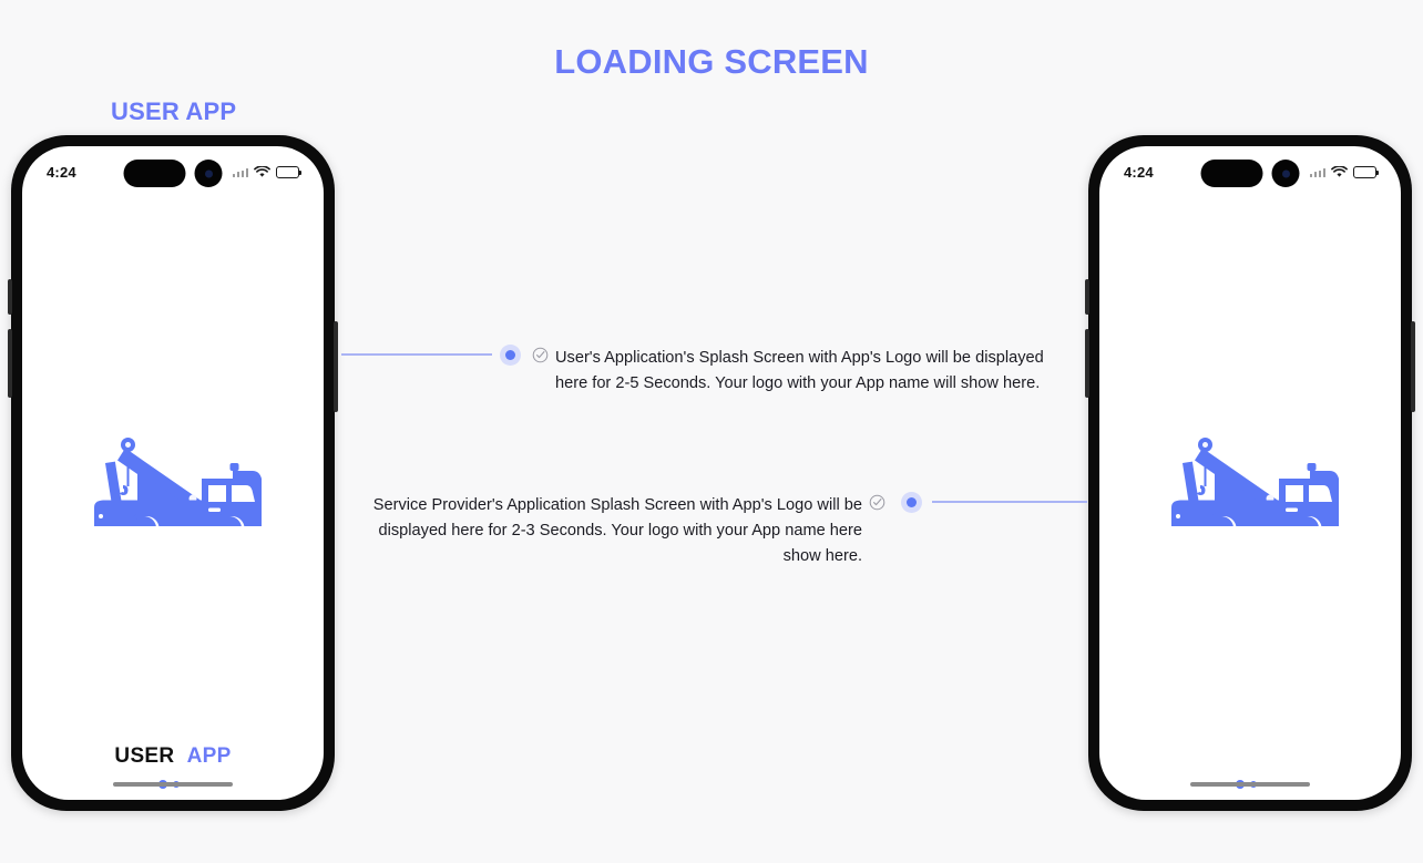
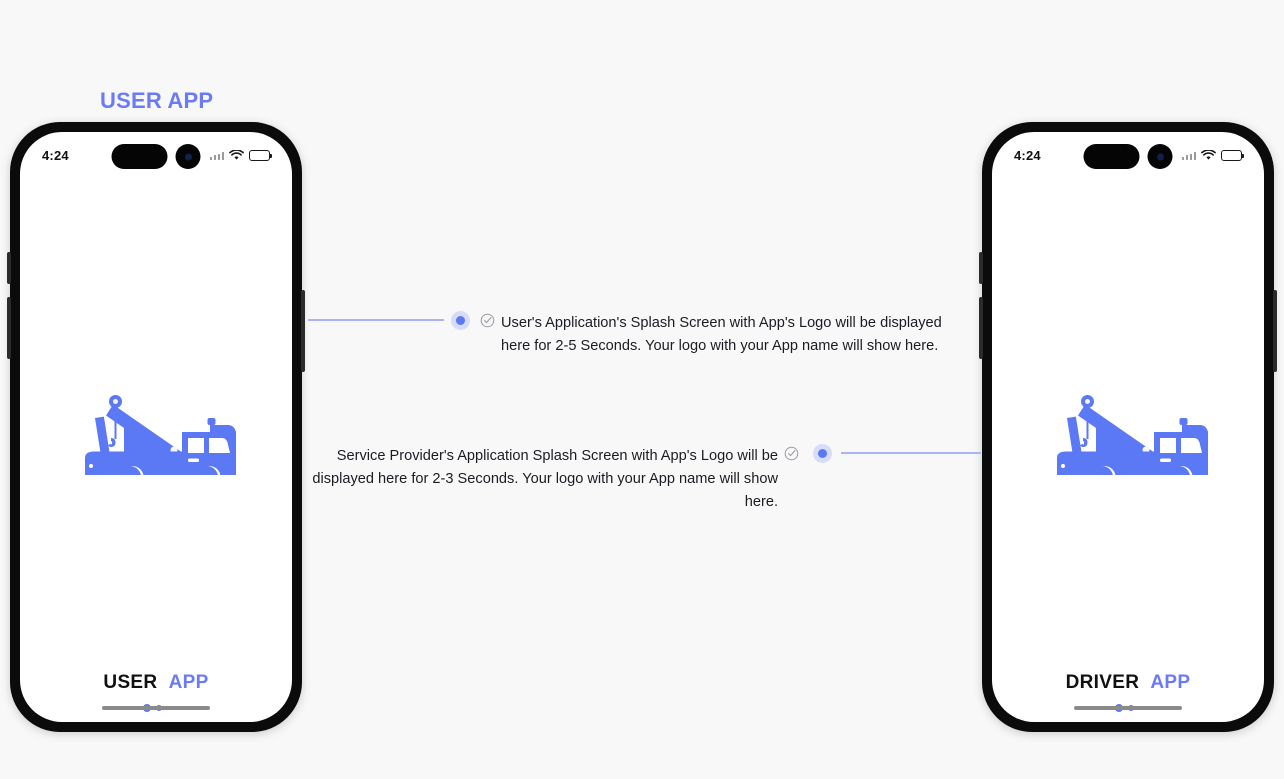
- LOADING SCREEN
  USER APP
  4:24
  USER APP
  4:24
+ DRIVER APP
  User's Application's Splash Screen with App's Logo will be displayed here for 2-5 Seconds. Your logo with your App name will show here.
- Service Provider's Application Splash Screen with App's Logo will be displayed here for 2-3 Seconds. Your logo with your App name here show here.
+ Service Provider's Application Splash Screen with App's Logo will be displayed here for 2-3 Seconds. Your logo with your App name will show here.
